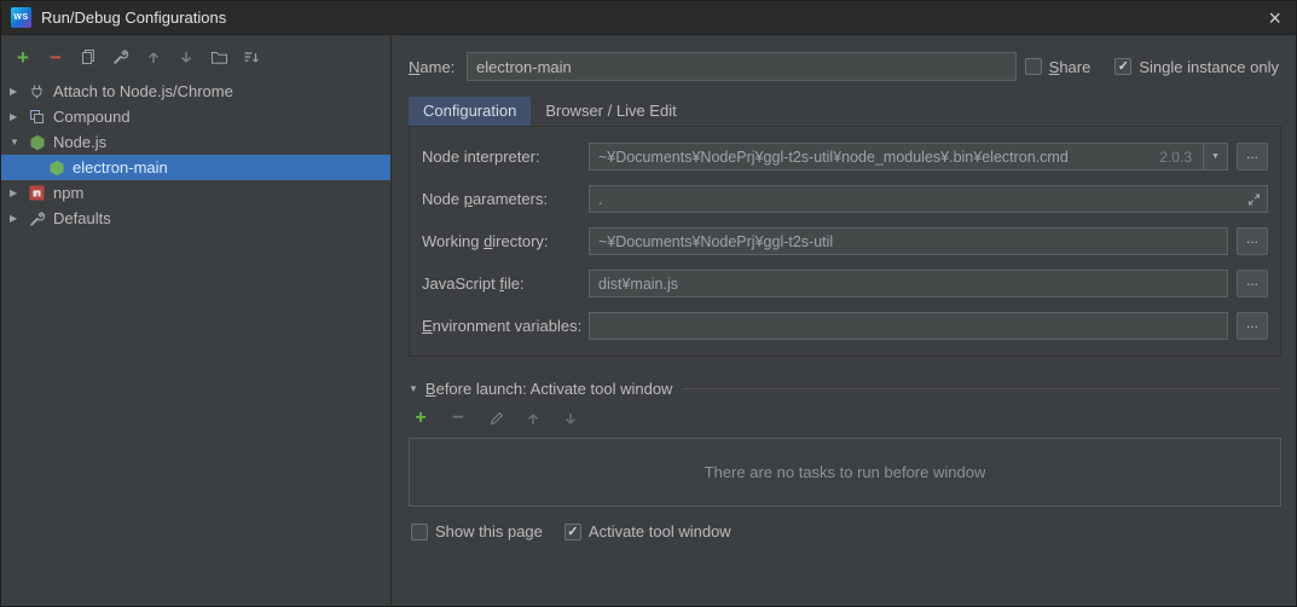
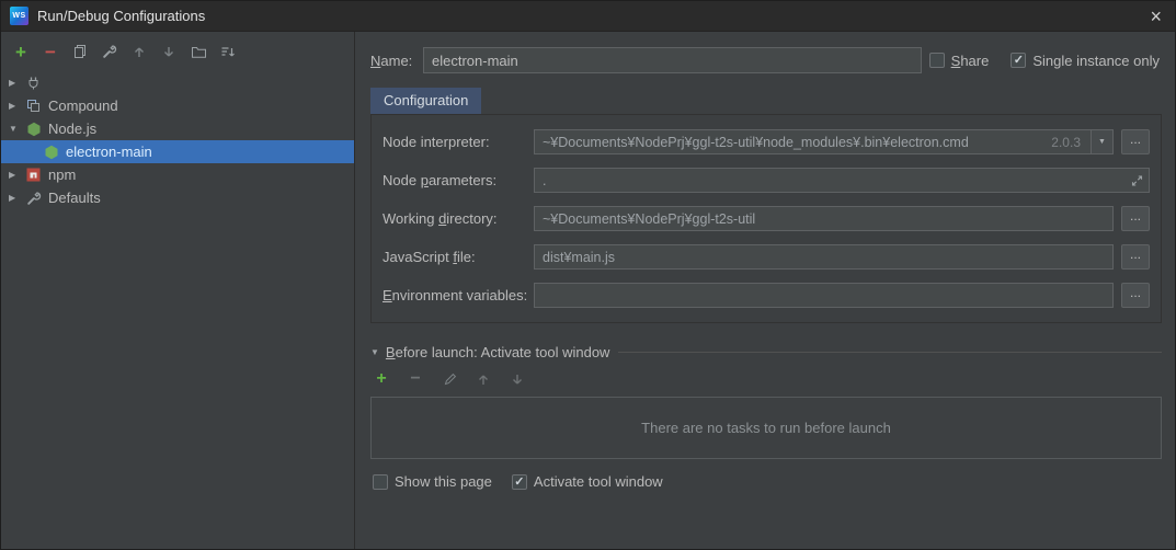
  Run/Debug Configurations
  ×
  +
  −
  ▶
- Attach to Node.js/Chrome
  ▶
  Compound
  ▼
  Node.js
  electron-main
  ▶
  npm
  ▶
  Defaults
  Name:
  electron-main
  Share
  ✓
  Single instance only
  Configuration
- Browser / Live Edit
  Node interpreter:
  ~¥Documents¥NodePrj¥ggl-t2s-util¥node_modules¥.bin¥electron.cmd
  2.0.3
  ...
  Node parameters:
  .
  Working directory:
  ~¥Documents¥NodePrj¥ggl-t2s-util
  ...
  JavaScript file:
  dist¥main.js
  ...
  Environment variables:
  ...
  ▼
  Before launch: Activate tool window
  +
  −
- There are no tasks to run before window
+ There are no tasks to run before launch
  Show this page
  ✓
  Activate tool window
